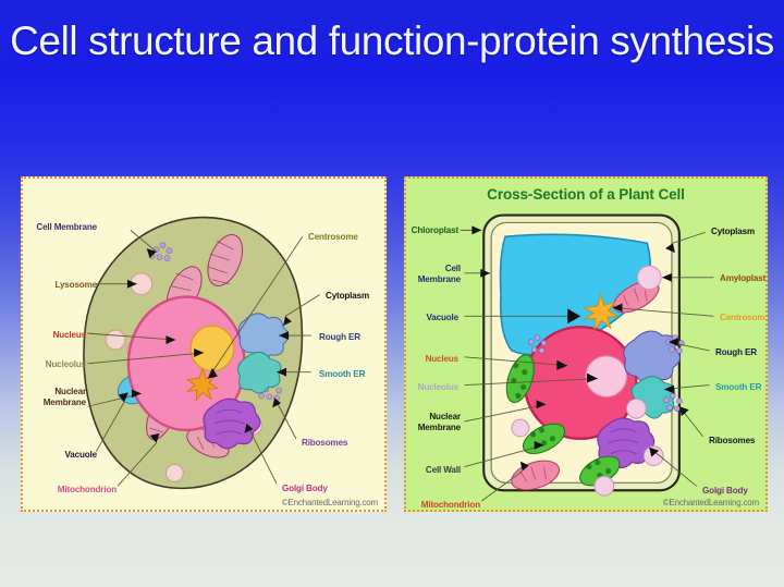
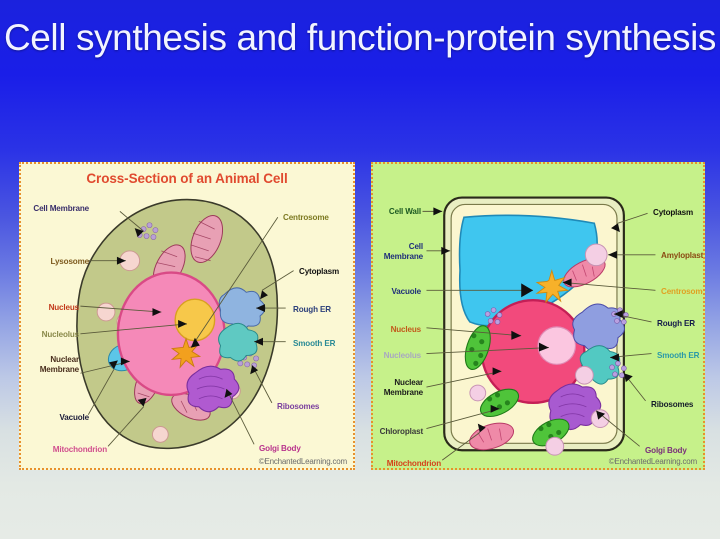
- Cell structure and function-protein synthesis
+ Cell synthesis and function-protein synthesis
+ Cross-Section of an Animal Cell
  Cell Membrane
  Lysosome
  Nucleus
  Nucleolus
  Nuclear Membrane
  Vacuole
  Mitochondrion
  Centrosome
  Cytoplasm
  Rough ER
  Smooth ER
  Ribosomes
  Golgi Body
  ©EnchantedLearning.com
- Cross-Section of a Plant Cell
- Chloroplast
+ Cell Wall
  Cell Membrane
  Vacuole
  Nucleus
  Nucleolus
  Nuclear Membrane
- Cell Wall
+ Chloroplast
  Mitochondrion
  Cytoplasm
  Amyloplast
  Centrosom
  Rough ER
  Smooth ER
  Ribosomes
  Golgi Body
  ©EnchantedLearning.com
